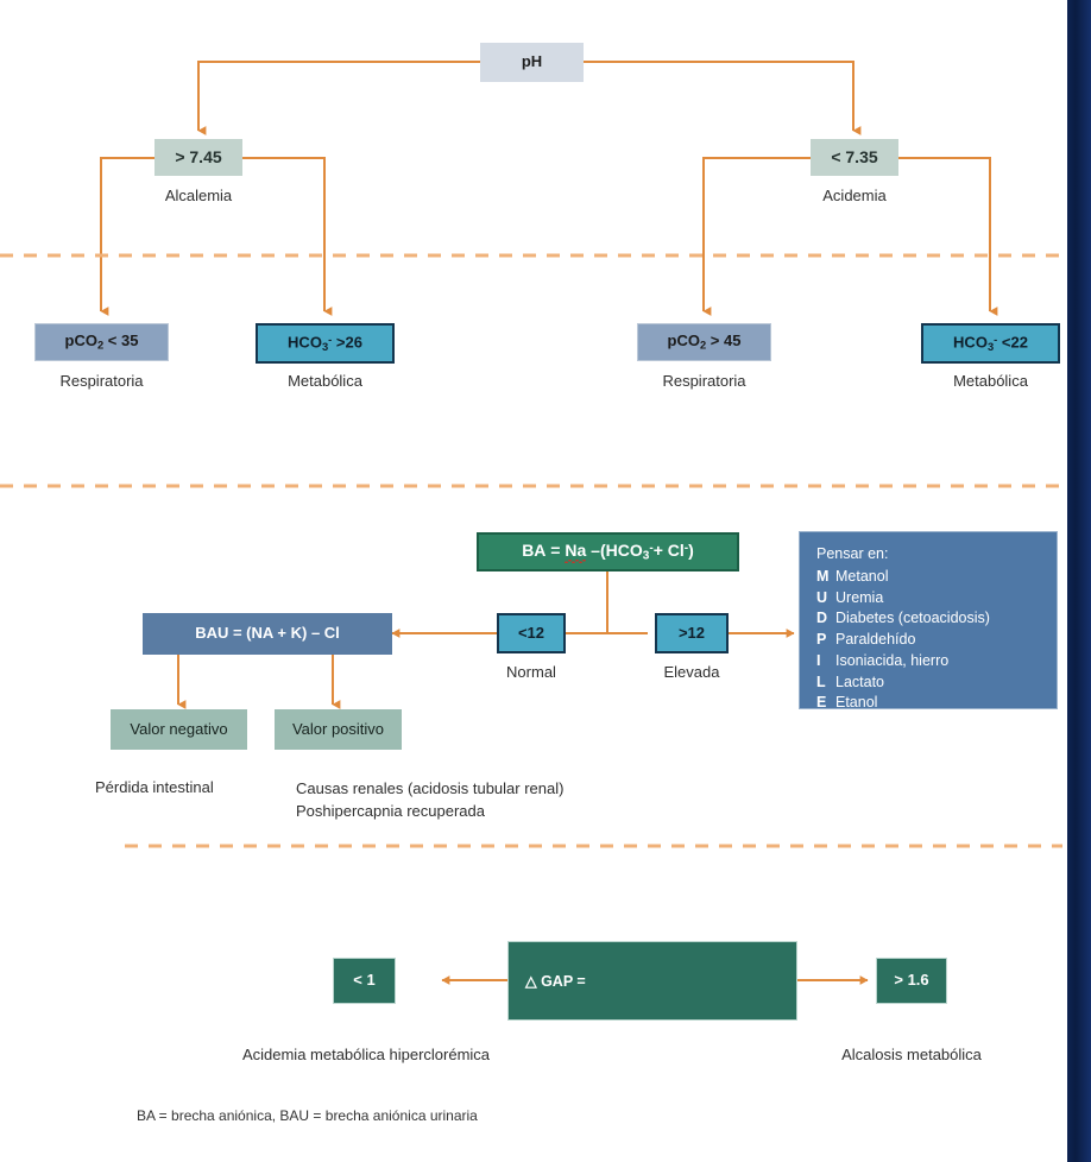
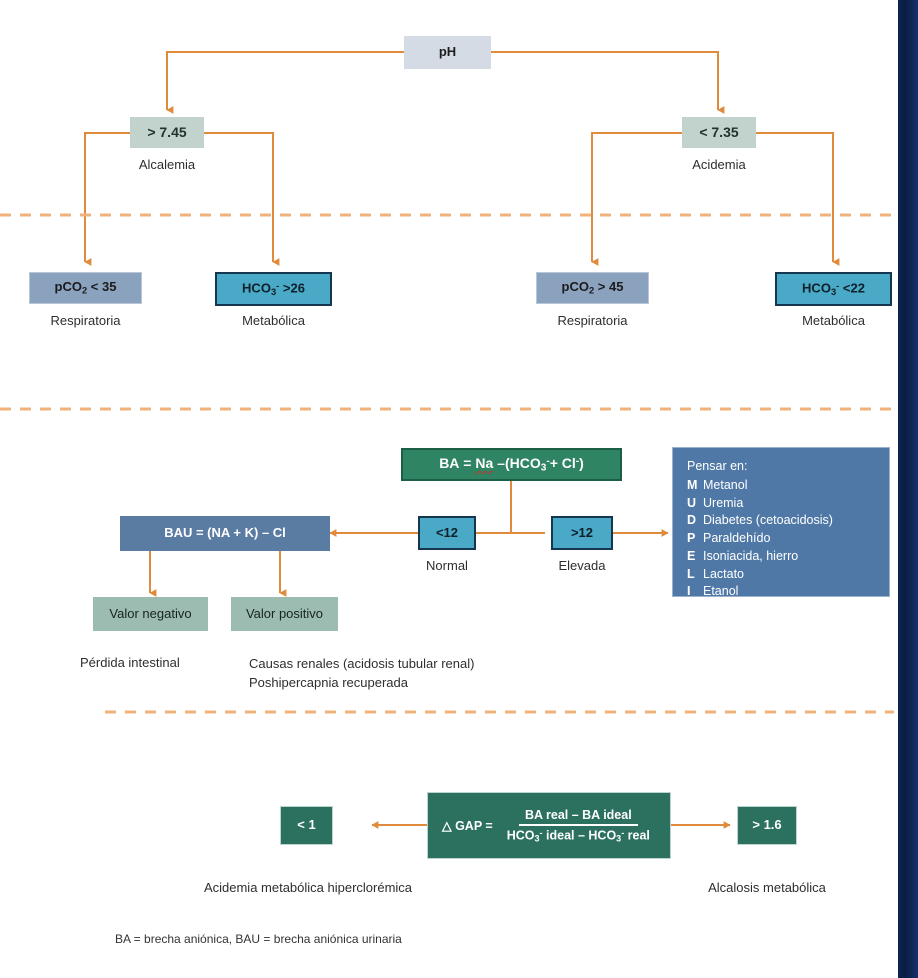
  pH
  > 7.45
  Alcalemia
  < 7.35
  Acidemia
  pCO2 < 35
  Respiratoria
  HCO3- >26
  Metabólica
  pCO2 > 45
  Respiratoria
  HCO3- <22
  Metabólica
  BA = Na –(HCO3-+ Cl-)
  <12
  Normal
  >12
  Elevada
  BAU = (NA + K) – Cl
  Valor negativo
  Pérdida intestinal
  Valor positivo
  Causas renales (acidosis tubular renal)
  Poshipercapnia recuperada
  Pensar en:
  M
  Metanol
  U
  Uremia
  D
  Diabetes (cetoacidosis)
  P
  Paraldehído
- I
+ E
  Isoniacida, hierro
  L
  Lactato
- E
+ I
  Etanol
  △ GAP =
+ BA real – BA ideal
+ HCO3- ideal – HCO3- real
  < 1
  Acidemia metabólica hiperclorémica
  > 1.6
  Alcalosis metabólica
  BA = brecha aniónica, BAU = brecha aniónica urinaria
